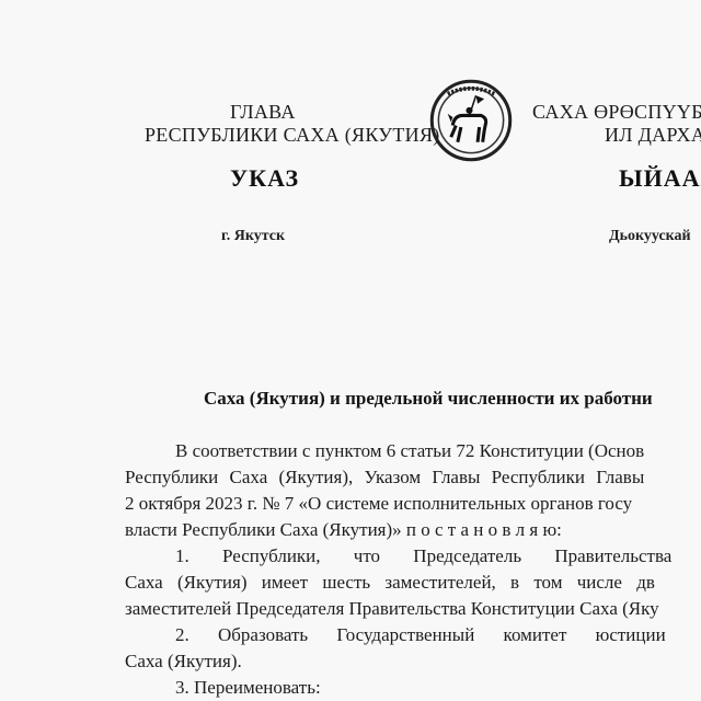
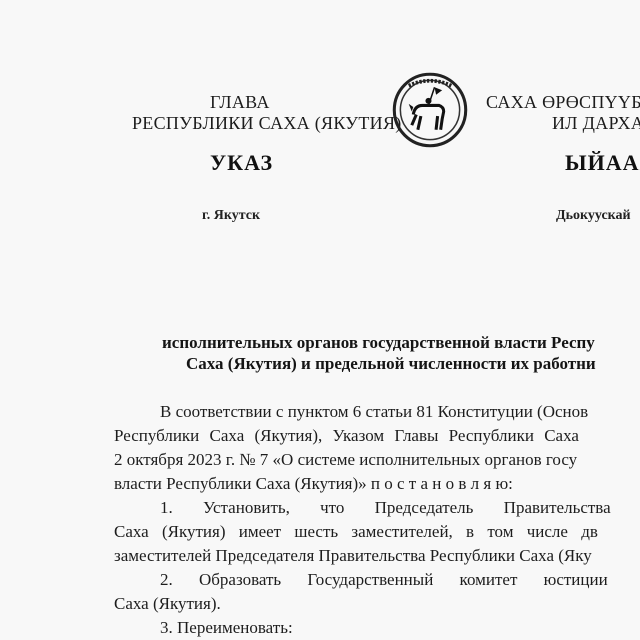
  ГЛАВА
  РЕСПУБЛИКИ САХА (ЯКУТИЯ)
  САХА ӨРӨСПҮҮБ
  ИЛ ДАРХА
  УКАЗ
  ЫЙАА
  г. Якутск
  Дьокуускай
+ исполнительных органов государственной власти Респу
  Саха (Якутия) и предельной численности их работни
- В соответствии с пунктом 6 статьи 72 Конституции (Основ
+ В соответствии с пунктом 6 статьи 81 Конституции (Основ
- Республики Саха (Якутия), Указом Главы Республики Главы
+ Республики Саха (Якутия), Указом Главы Республики Саха
  2 октября 2023 г. № 7 «О системе исполнительных органов госу
  власти Республики Саха (Якутия)» п о с т а н о в л я ю:
- 1. Республики, что Председатель Правительства
+ 1. Установить, что Председатель Правительства
  Саха (Якутия) имеет шесть заместителей, в том числе дв
- заместителей Председателя Правительства Конституции Саха (Яку
+ заместителей Председателя Правительства Республики Саха (Яку
  2. Образовать Государственный комитет юстиции
  Саха (Якутия).
  3. Переименовать:
